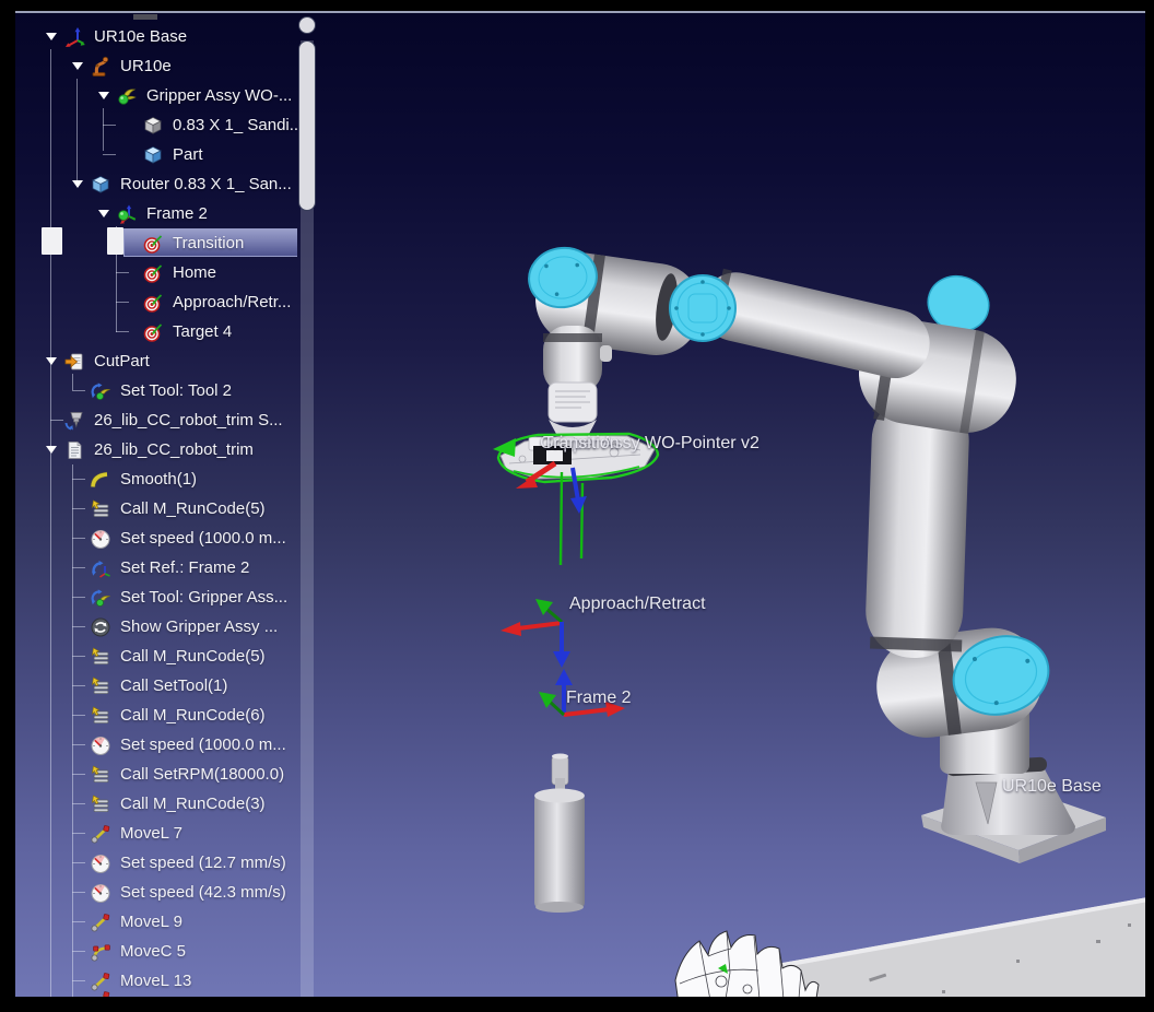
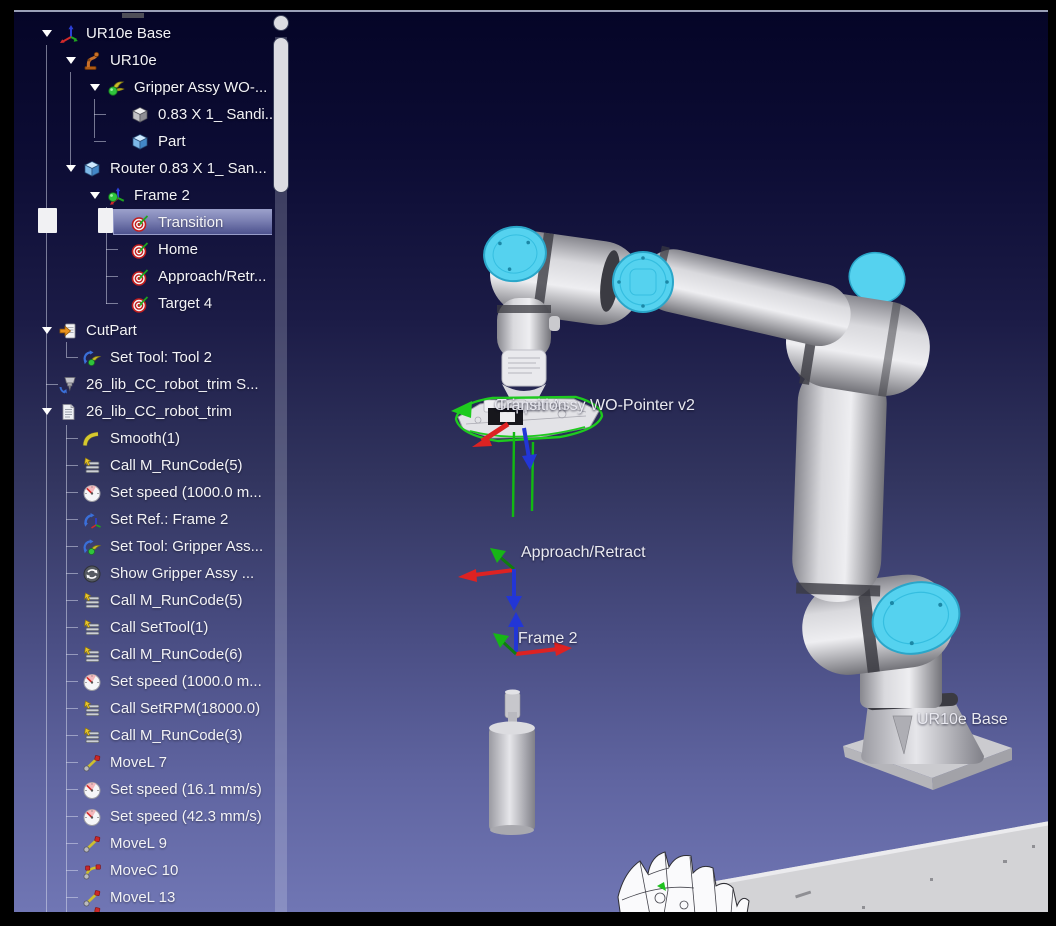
  Gripper Assy WO-Pointer v2
  Transition
  Approach/Retract
  Frame 2
  UR10e Base
  UR10e Base
  UR10e
  Gripper Assy WO-...
  0.83 X 1_ Sandi..
  Part
  Router 0.83 X 1_ San...
  Frame 2
  Transition
  Home
  Approach/Retr...
  Target 4
  CutPart
  Set Tool: Tool 2
  26_lib_CC_robot_trim S...
  26_lib_CC_robot_trim
  Smooth(1)
  Call M_RunCode(5)
  Set speed (1000.0 m...
  Set Ref.: Frame 2
  Set Tool: Gripper Ass...
  Show Gripper Assy ...
  Call M_RunCode(5)
  Call SetTool(1)
  Call M_RunCode(6)
  Set speed (1000.0 m...
  Call SetRPM(18000.0)
  Call M_RunCode(3)
  MoveL 7
- Set speed (12.7 mm/s)
+ Set speed (16.1 mm/s)
  Set speed (42.3 mm/s)
  MoveL 9
- MoveC 5
+ MoveC 10
  MoveL 13
